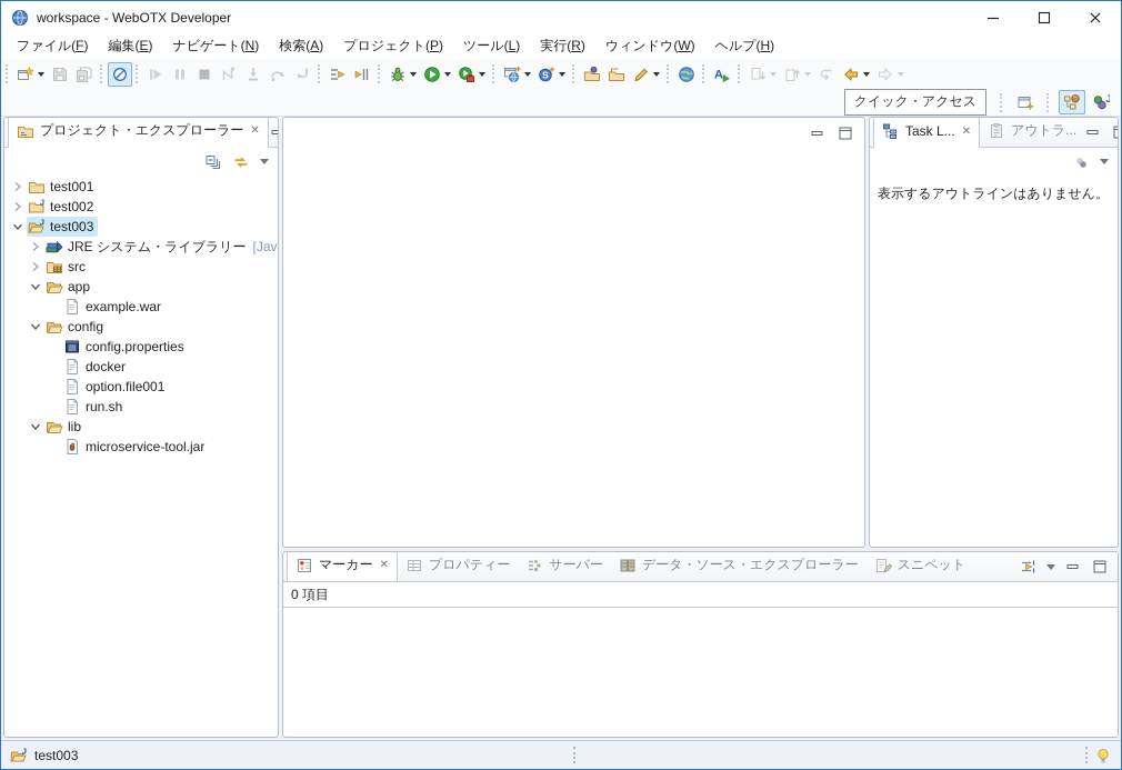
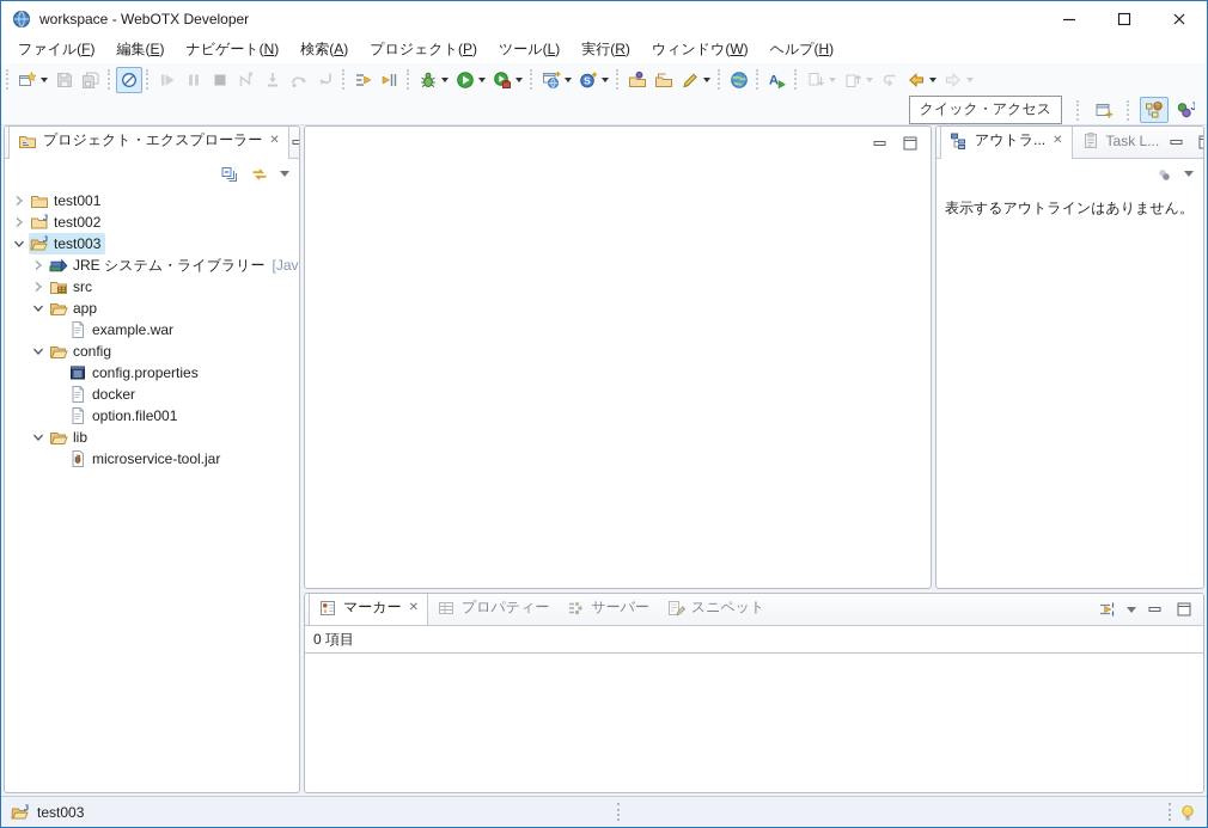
  workspace - WebOTX Developer
  ファイル(F)
  編集(E)
  ナビゲート(N)
  検索(A)
  プロジェクト(P)
  ツール(L)
  実行(R)
  ウィンドウ(W)
  ヘルプ(H)
  S
  A
  クイック・アクセス
  J
  プロジェクト・エクスプローラー
  ✕
  test001
  J
  test002
  J
  test003
  JRE システム・ライブラリー
  src
  app
  example.war
  config
  config.properties
  docker
  option.file001
- run.sh
  lib
  microservice-tool.jar
- Task L...
+ アウトラ...
  ✕
- アウトラ...
+ Task L...
  表示するアウトラインはありません。
  マーカー
  ✕
  プロパティー
  サーバー
- データ・ソース・エクスプローラー
  スニペット
  0 項目
  J
  test003
